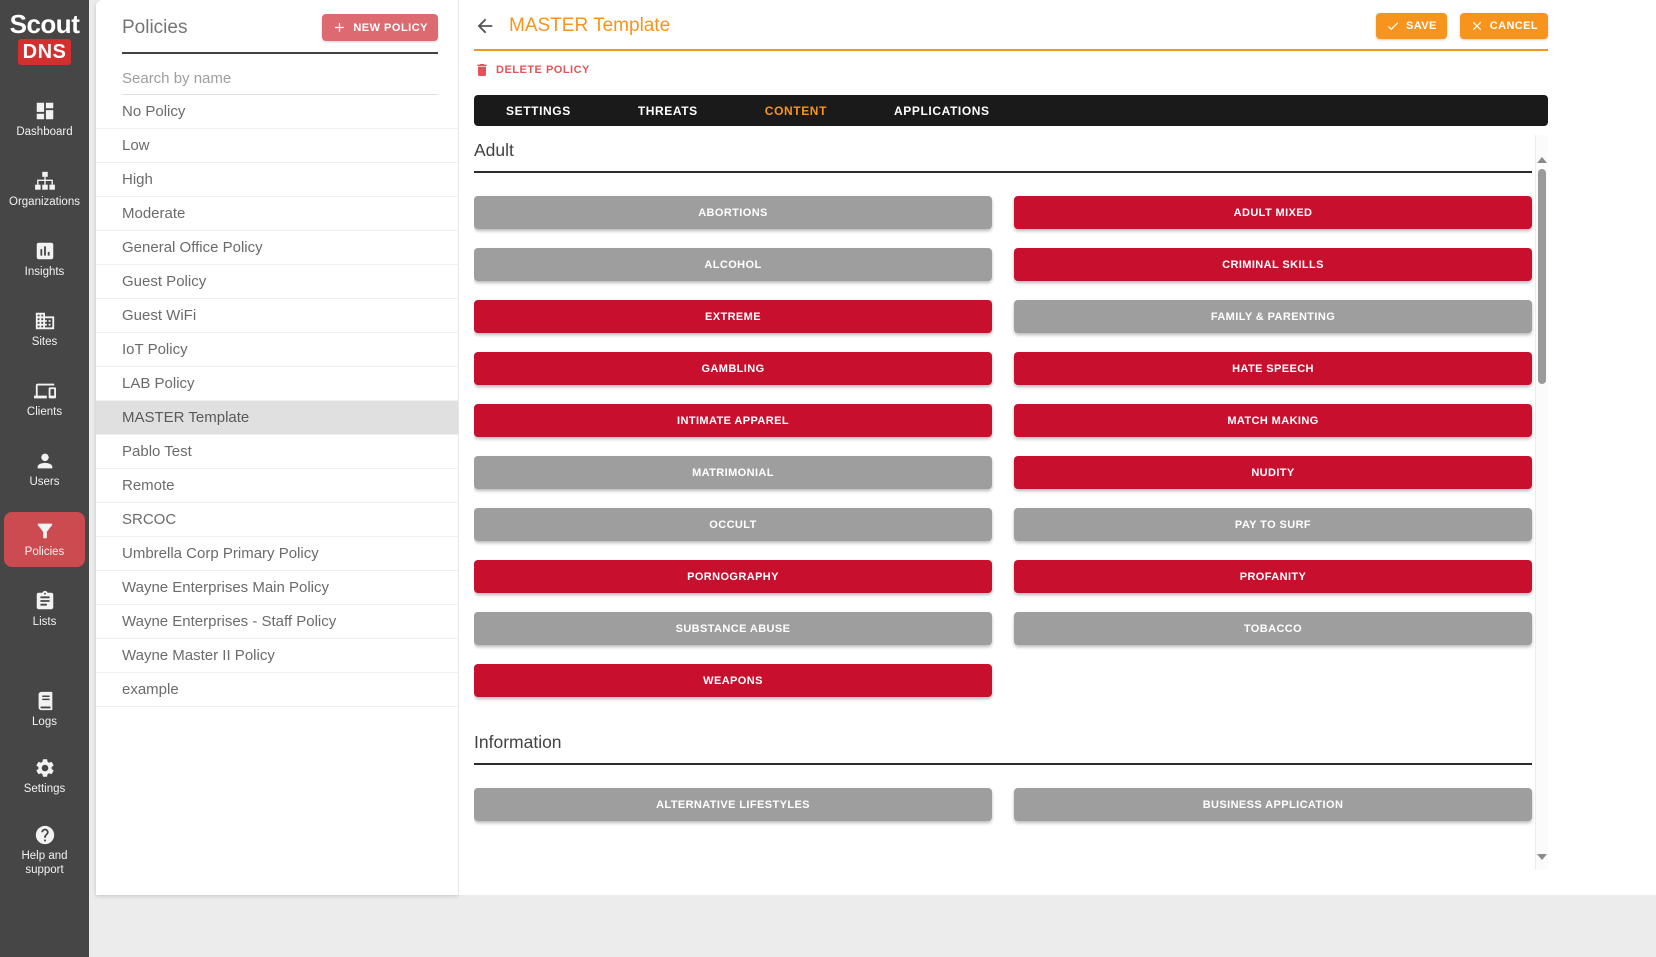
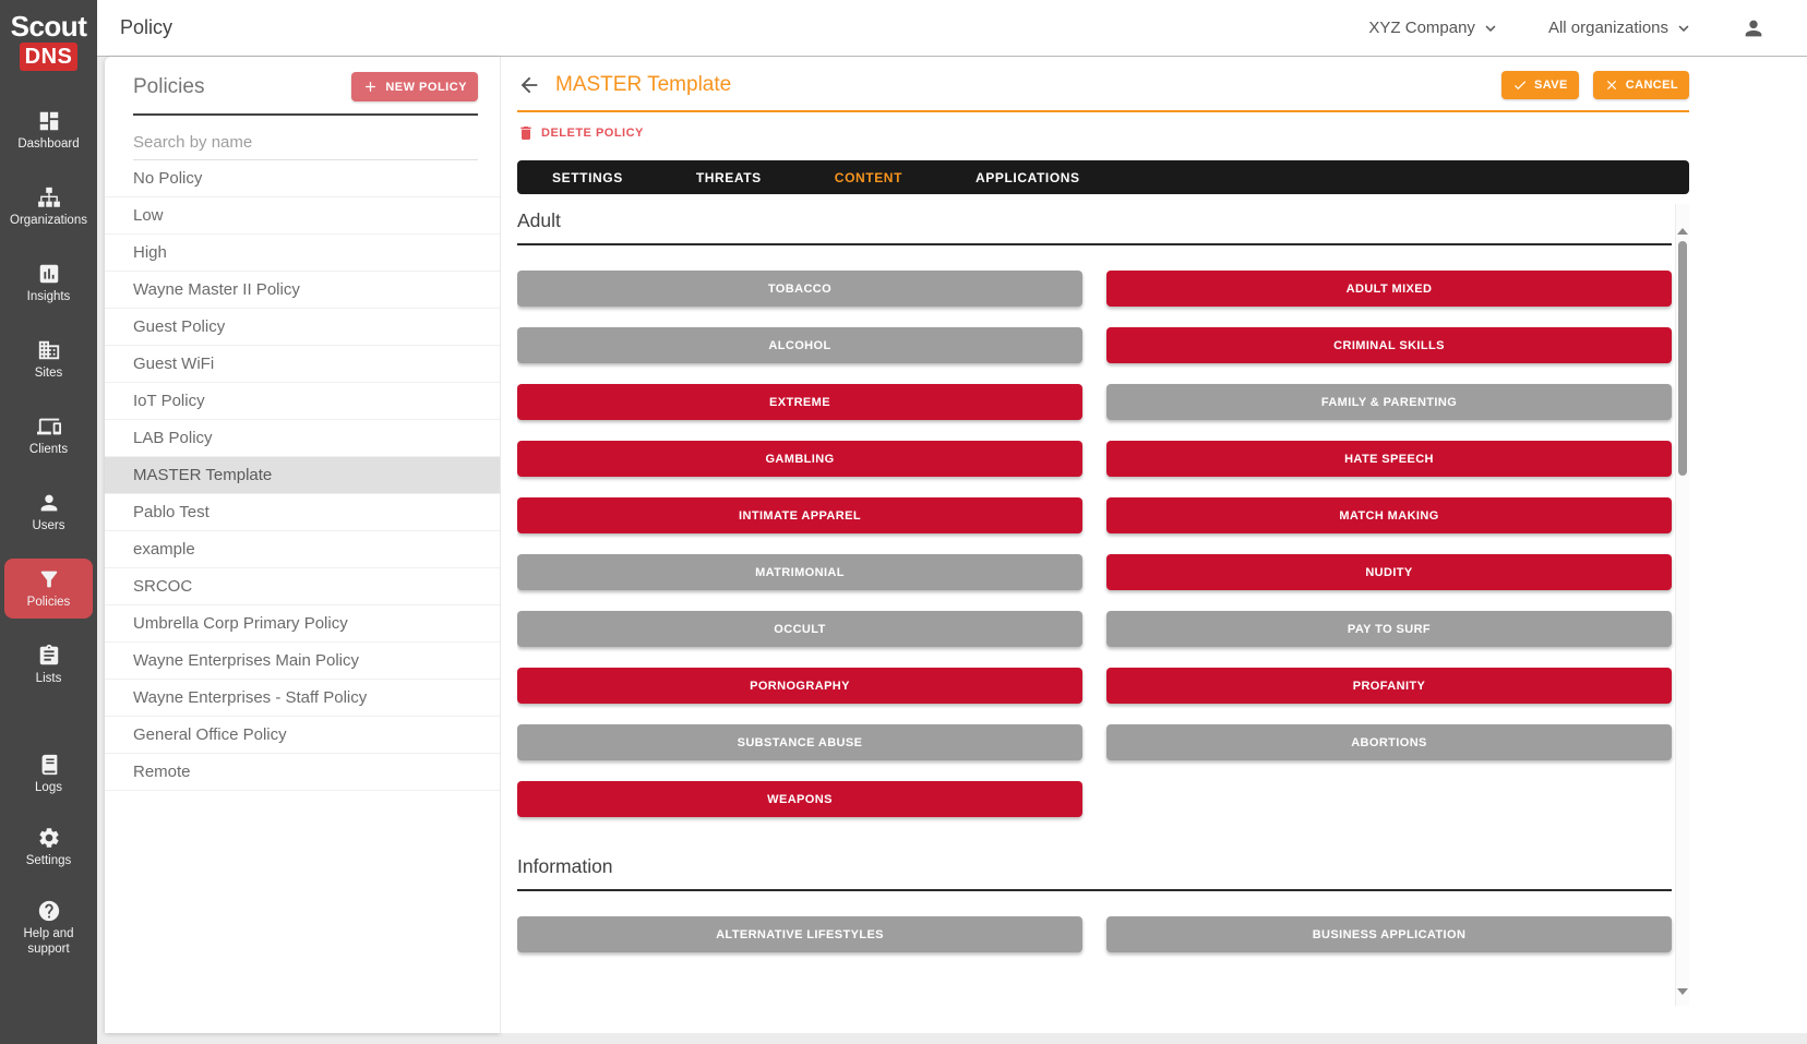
  Scout
  DNS
  Dashboard
  Organizations
  Insights
  Sites
  Clients
  Users
  Policies
  Lists
  Logs
  Settings
  Help and support
+ Policy
+ XYZ Company
+ All organizations
  Policies
  NEW POLICY
  Search by name
  No Policy
  Low
  High
- Moderate
- General Office Policy
+ Wayne Master II Policy
  Guest Policy
  Guest WiFi
  IoT Policy
  LAB Policy
  MASTER Template
  Pablo Test
- Remote
+ example
  SRCOC
  Umbrella Corp Primary Policy
  Wayne Enterprises Main Policy
  Wayne Enterprises - Staff Policy
- Wayne Master II Policy
+ General Office Policy
- example
+ Remote
  MASTER Template
  SAVE
  CANCEL
  DELETE POLICY
  SETTINGS
  THREATS
  CONTENT
  APPLICATIONS
  Adult
- ABORTIONS
+ TOBACCO
  ADULT MIXED
  ALCOHOL
  CRIMINAL SKILLS
  EXTREME
  FAMILY & PARENTING
  GAMBLING
  HATE SPEECH
  INTIMATE APPAREL
  MATCH MAKING
  MATRIMONIAL
  NUDITY
  OCCULT
  PAY TO SURF
  PORNOGRAPHY
  PROFANITY
  SUBSTANCE ABUSE
- TOBACCO
+ ABORTIONS
  WEAPONS
  Information
  ALTERNATIVE LIFESTYLES
  BUSINESS APPLICATION
